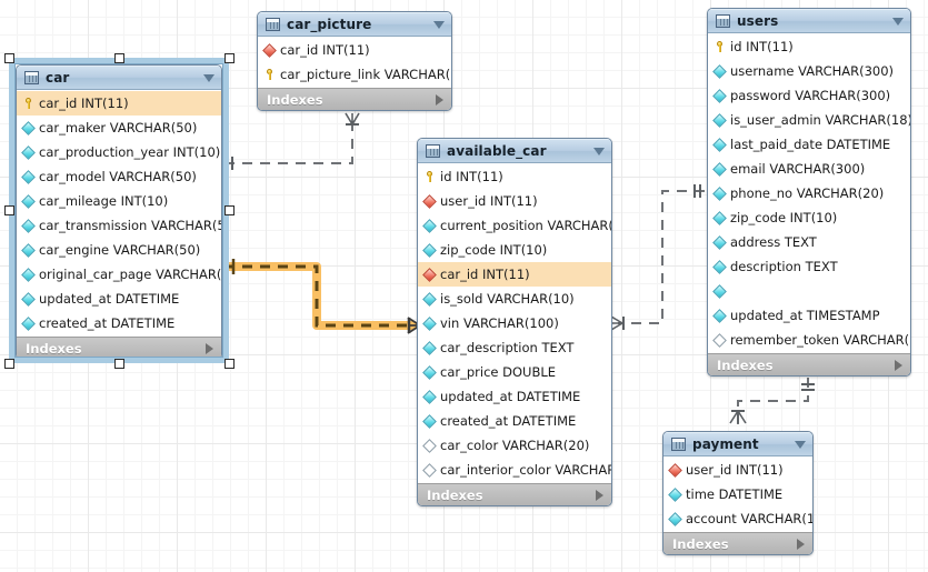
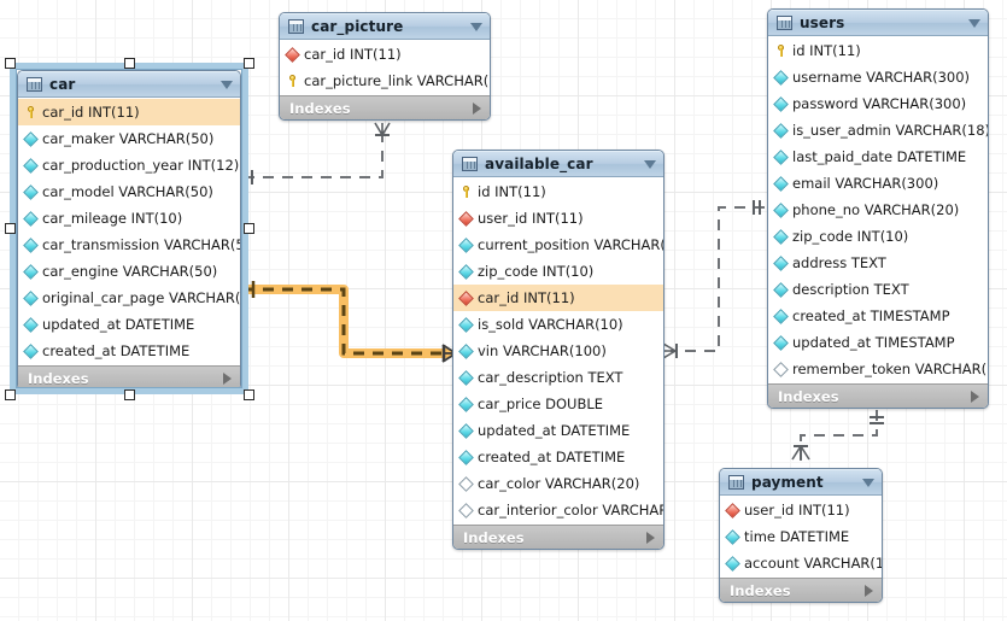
  car
  car_id INT(11)
  car_maker VARCHAR(50)
- car_production_year INT(10)
+ car_production_year INT(12)
  car_model VARCHAR(50)
  car_mileage INT(10)
  car_transmission VARCHAR(
  car_engine VARCHAR(50)
  original_car_page VARCHAR(
  updated_at DATETIME
  created_at DATETIME
  Indexes
  car_picture
  car_id INT(11)
  car_picture_link VARCHAR(
  Indexes
  available_car
  id INT(11)
  user_id INT(11)
  current_position VARCHAR(
  zip_code INT(10)
  car_id INT(11)
  is_sold VARCHAR(10)
  vin VARCHAR(100)
  car_description TEXT
  car_price DOUBLE
  updated_at DATETIME
  created_at DATETIME
  car_color VARCHAR(20)
  car_interior_color VARCHA
  Indexes
  users
  id INT(11)
  username VARCHAR(300)
  password VARCHAR(300)
  is_user_admin VARCHAR(18)
  last_paid_date DATETIME
  email VARCHAR(300)
  phone_no VARCHAR(20)
  zip_code INT(10)
  address TEXT
  description TEXT
+ created_at TIMESTAMP
  updated_at TIMESTAMP
  remember_token VARCHAR(
  Indexes
  payment
  user_id INT(11)
  time DATETIME
  account VARCHAR(1
  Indexes
